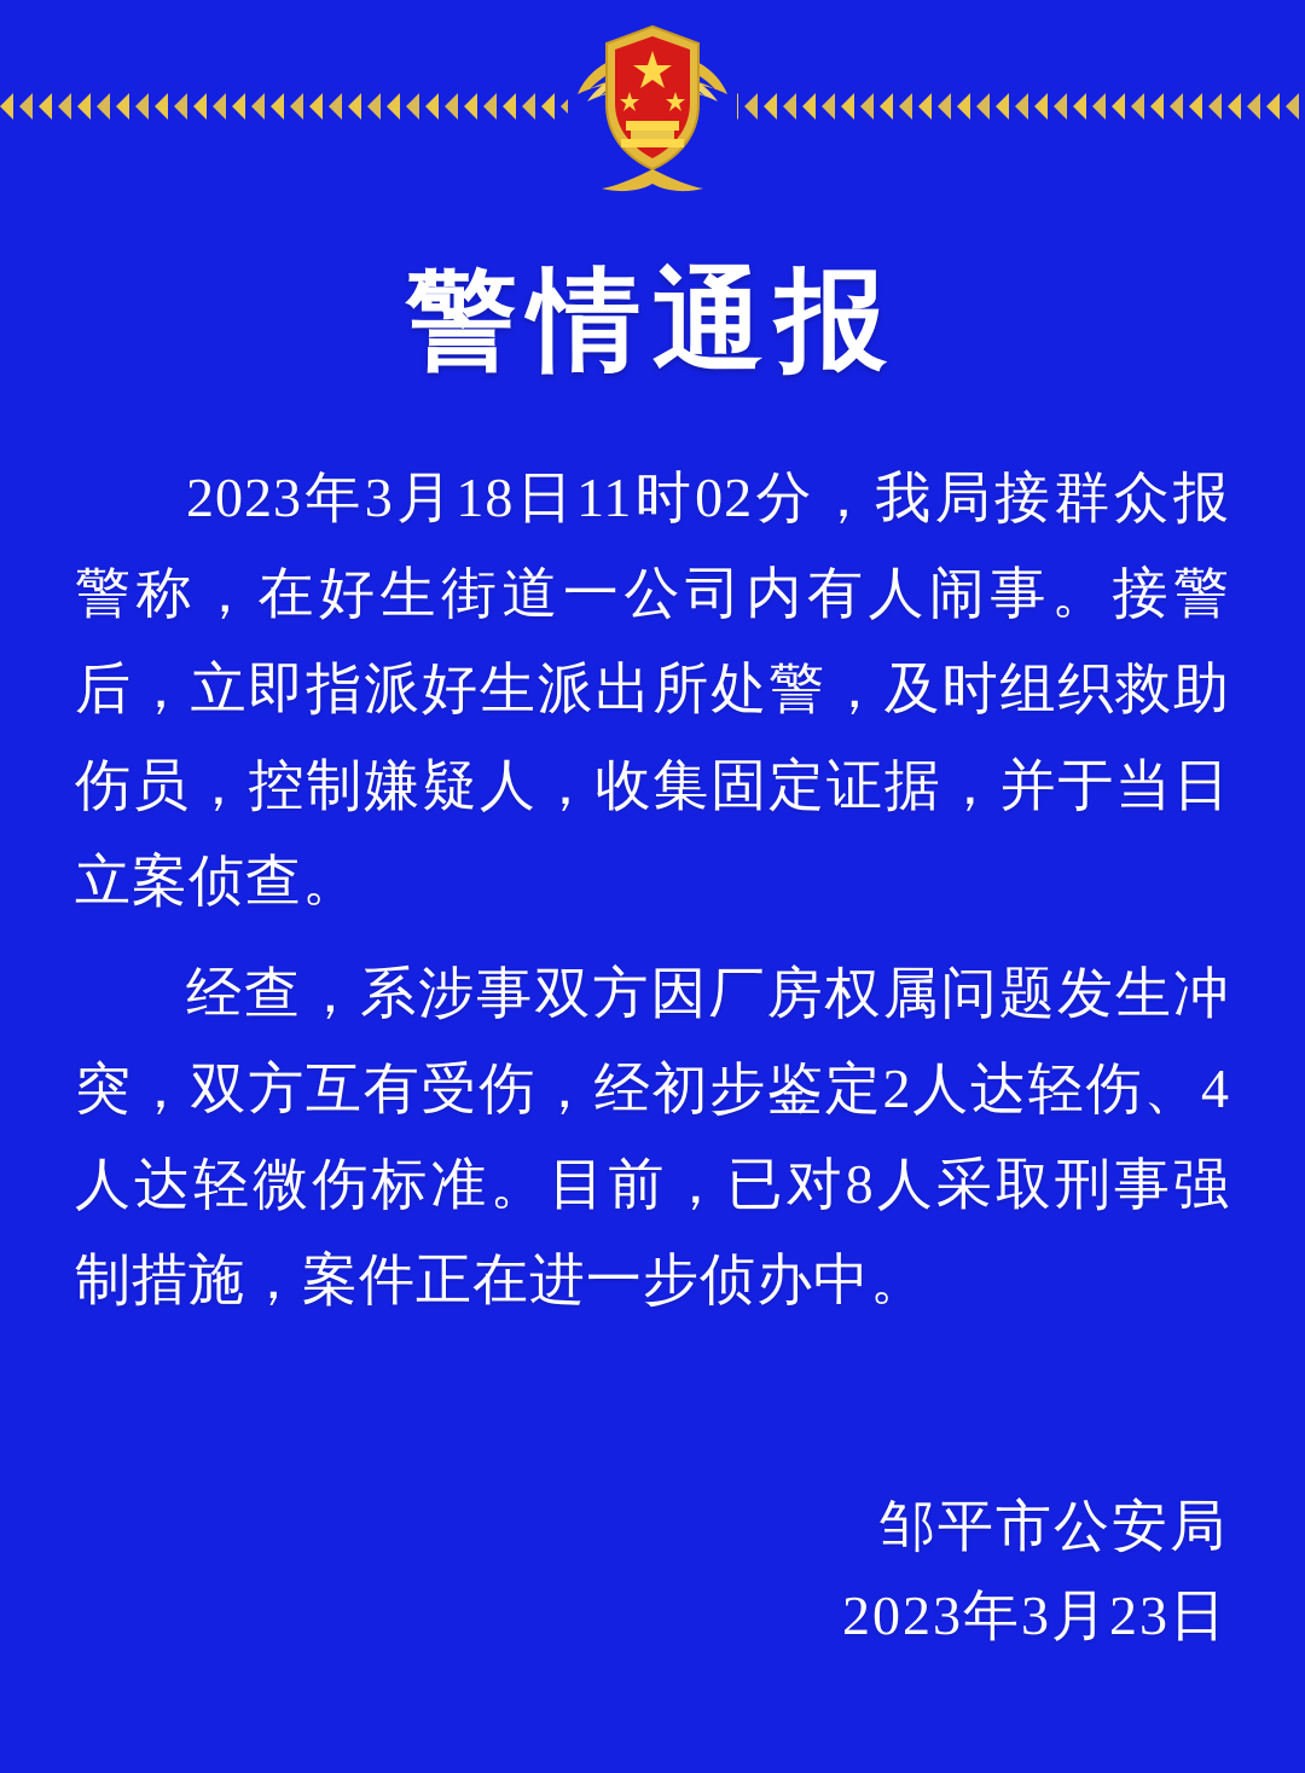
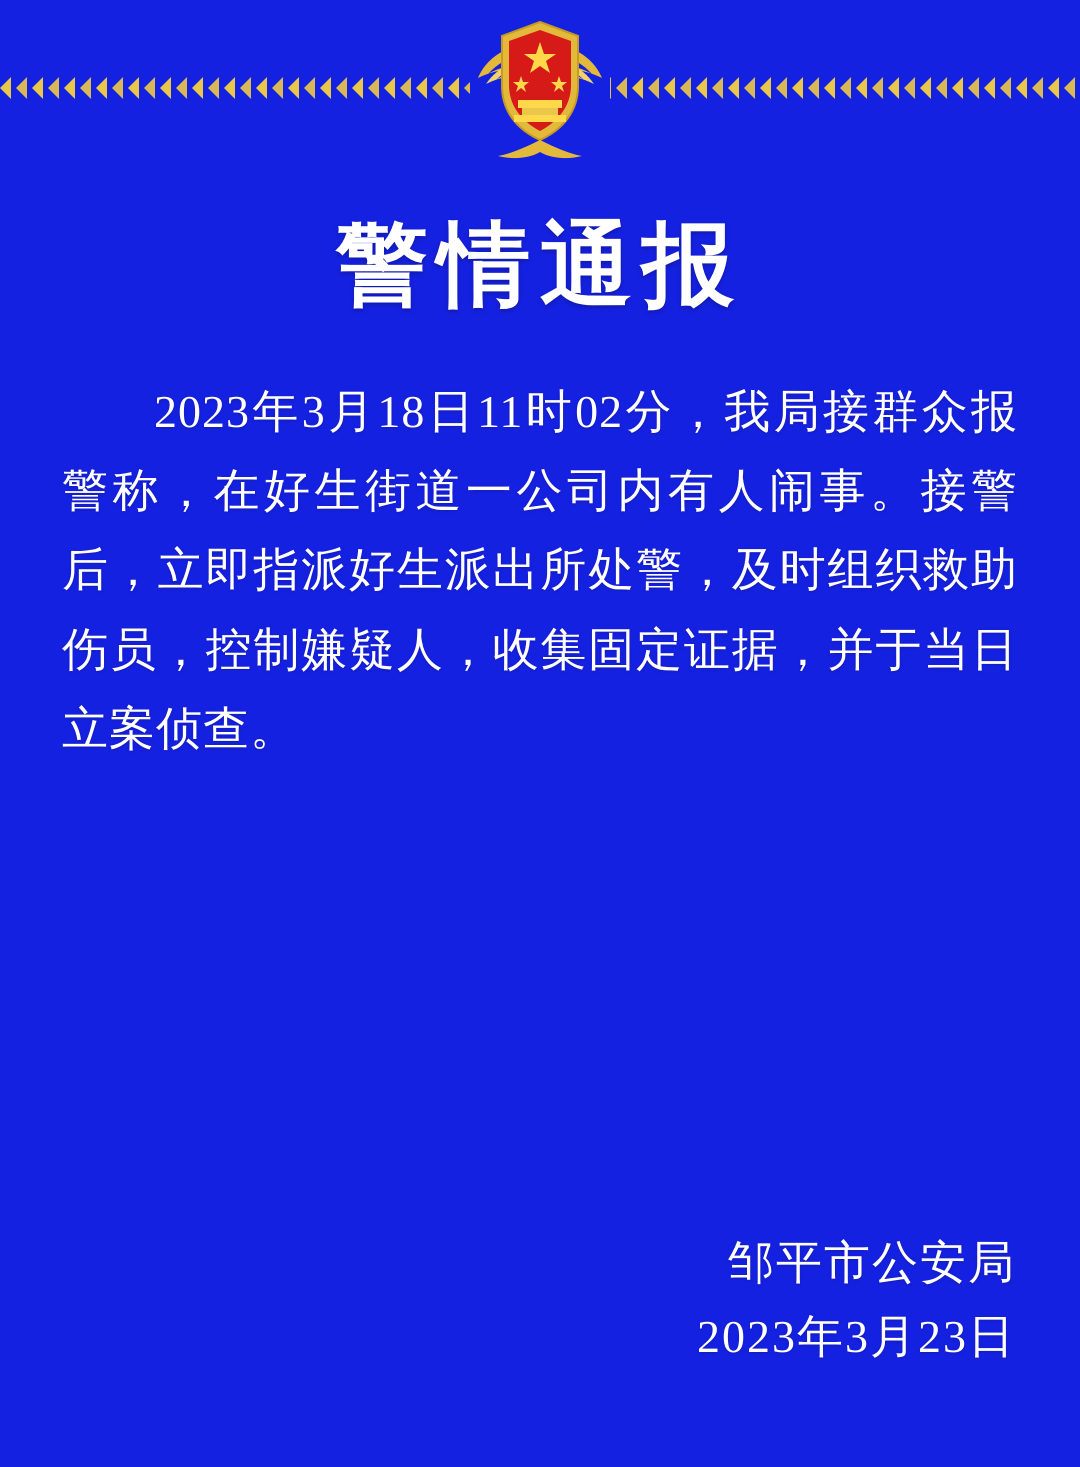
  警情通报
  2023年3月18日11时02分，我局接群众报警称，在好生街道一公司内有人闹事。接警后，立即指派好生派出所处警，及时组织救助伤员，控制嫌疑人，收集固定证据，并于当日立案侦查。
- 经查，系涉事双方因厂房权属问题发生冲突，双方互有受伤，经初步鉴定2人达轻伤、4人达轻微伤标准。目前，已对8人采取刑事强制措施，案件正在进一步侦办中。
  邹平市公安局
  2023年3月23日
